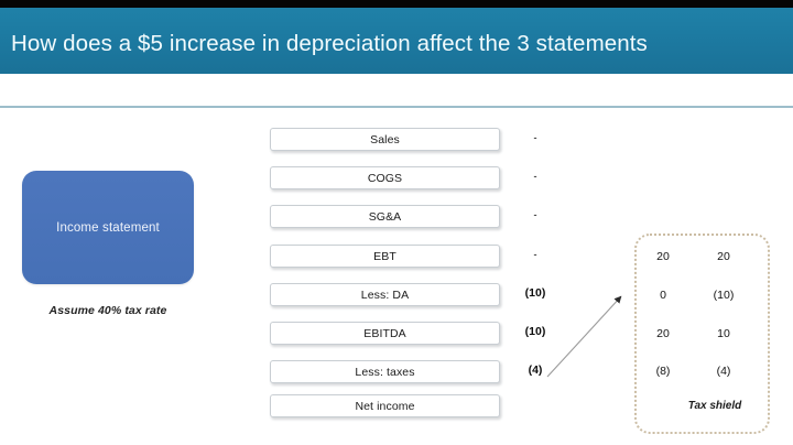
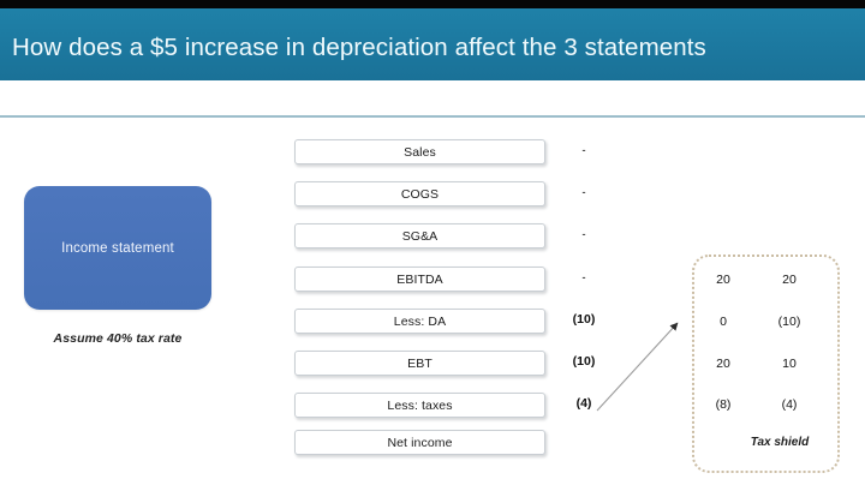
  How does a $5 increase in depreciation affect the 3 statements
  Income statement
  Assume 40% tax rate
  Sales
  -
  COGS
  -
  SG&A
  -
- EBT
+ EBITDA
  -
  Less: DA
  (10)
- EBITDA
+ EBT
  (10)
  Less: taxes
  (4)
  Net income
  20
  20
  0
  (10)
  20
  10
  (8)
  (4)
  Tax shield
